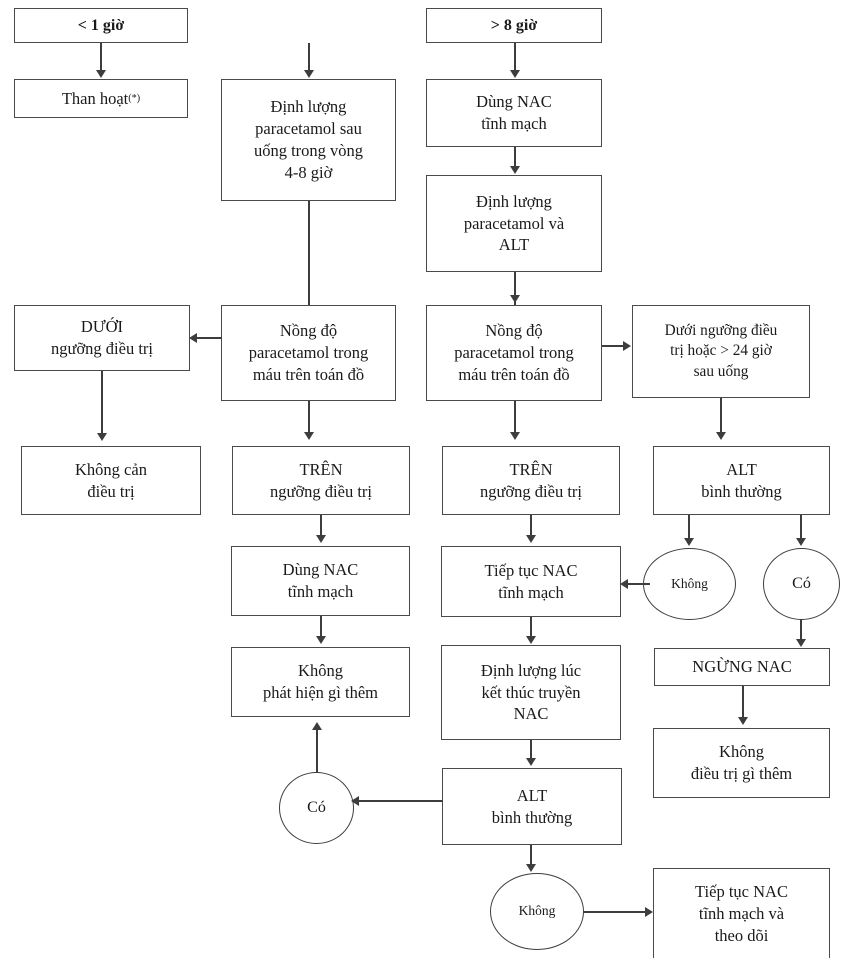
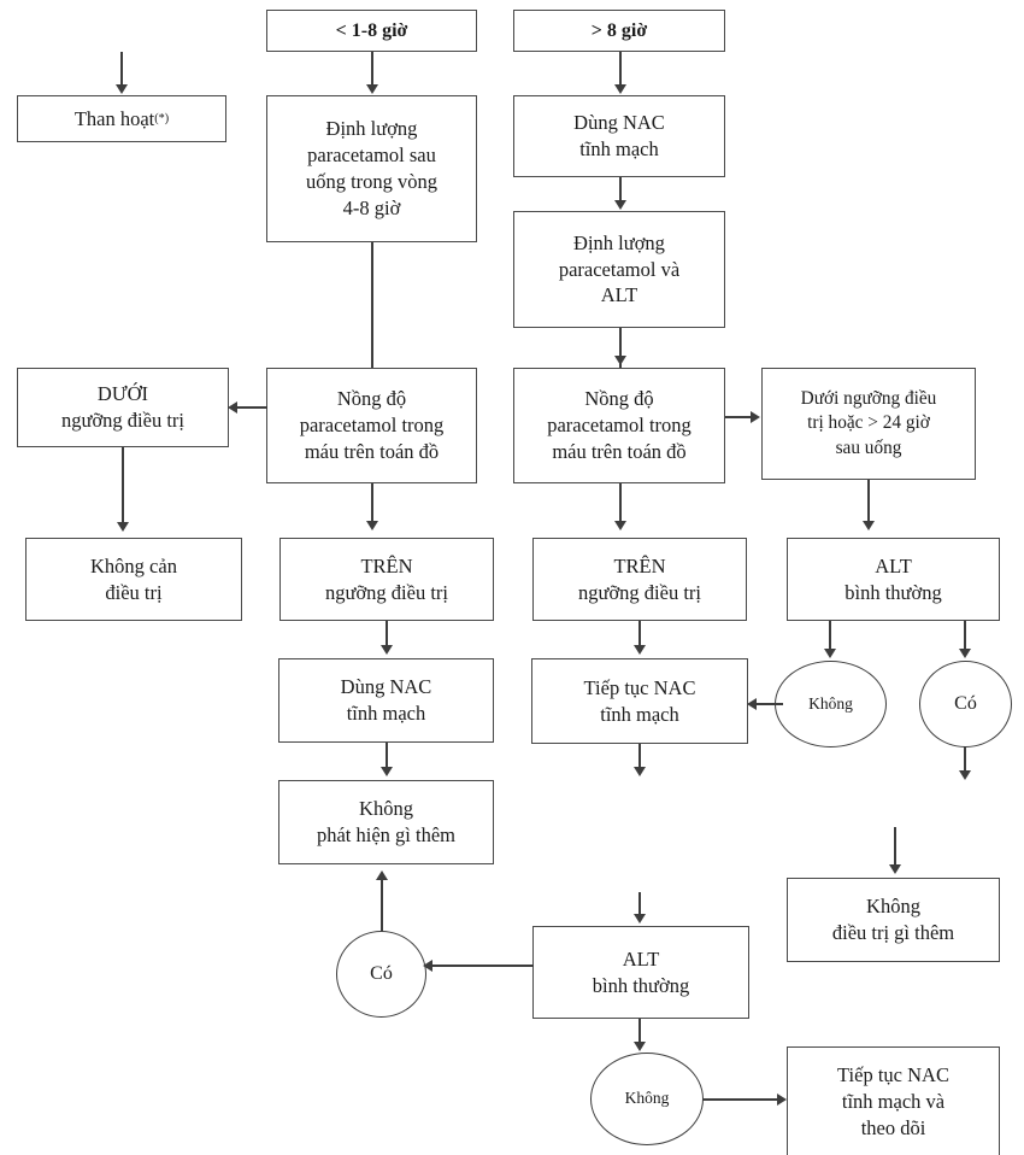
- < 1 giờ
  Than hoạt
  (*)
  DƯỚI
  ngưỡng điều trị
  Không cản
  điều trị
+ < 1-8 giờ
  Định lượng
  paracetamol sau
  uống trong vòng
  4-8 giờ
  Nồng độ
  paracetamol trong
  máu trên toán đồ
  TRÊN
  ngưỡng điều trị
  Dùng NAC
  tĩnh mạch
  Không
  phát hiện gì thêm
  Có
  > 8 giờ
  Dùng NAC
  tĩnh mạch
  Định lượng
  paracetamol và
  ALT
  Nồng độ
  paracetamol trong
  máu trên toán đồ
  TRÊN
  ngưỡng điều trị
  Tiếp tục NAC
  tĩnh mạch
- Định lượng lúc
- kết thúc truyền
- NAC
  ALT
  bình thường
  Không
  Dưới ngưỡng điều
  trị hoặc > 24 giờ
  sau uống
  ALT
  bình thường
  Không
  Có
- NGỪNG NAC
  Không
  điều trị gì thêm
  Tiếp tục NAC
  tĩnh mạch và
  theo dõi
